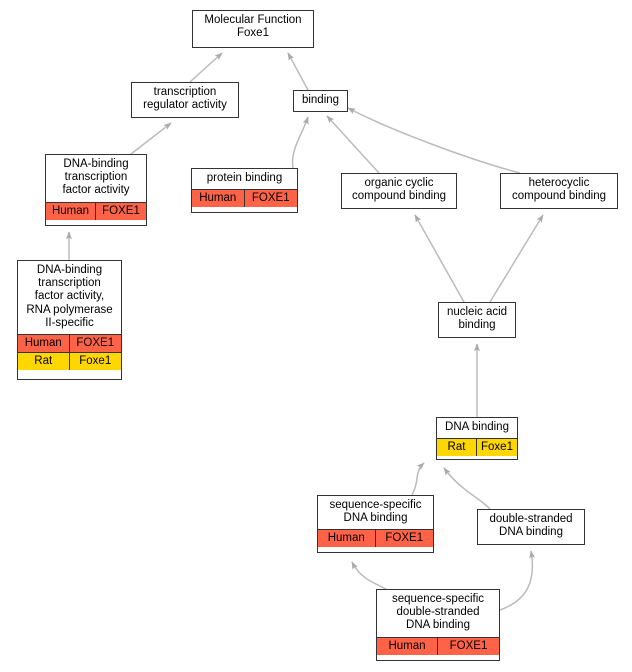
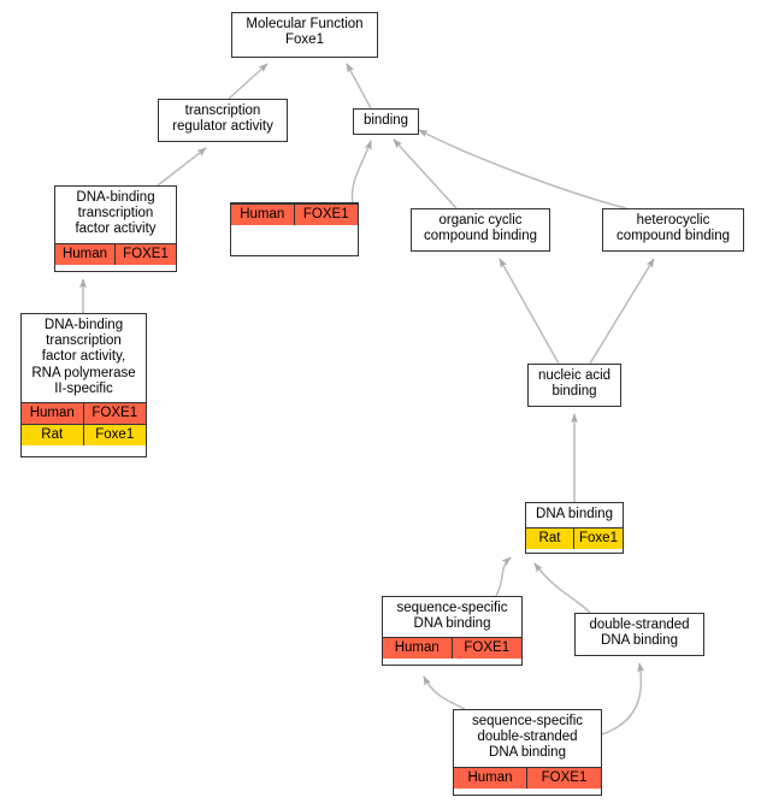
  Molecular Function
  Foxe1
  transcription
  regulator activity
  binding
  DNA-binding
  transcription
  factor activity
  Human
  FOXE1
- protein binding
  Human
  FOXE1
  organic cyclic
  compound binding
  heterocyclic
  compound binding
  DNA-binding
  transcription
  factor activity,
  RNA polymerase
  II-specific
  Human
  FOXE1
  Rat
  Foxe1
  nucleic acid
  binding
  DNA binding
  Rat
  Foxe1
  sequence-specific
  DNA binding
  Human
  FOXE1
  double-stranded
  DNA binding
  sequence-specific
  double-stranded
  DNA binding
  Human
  FOXE1
